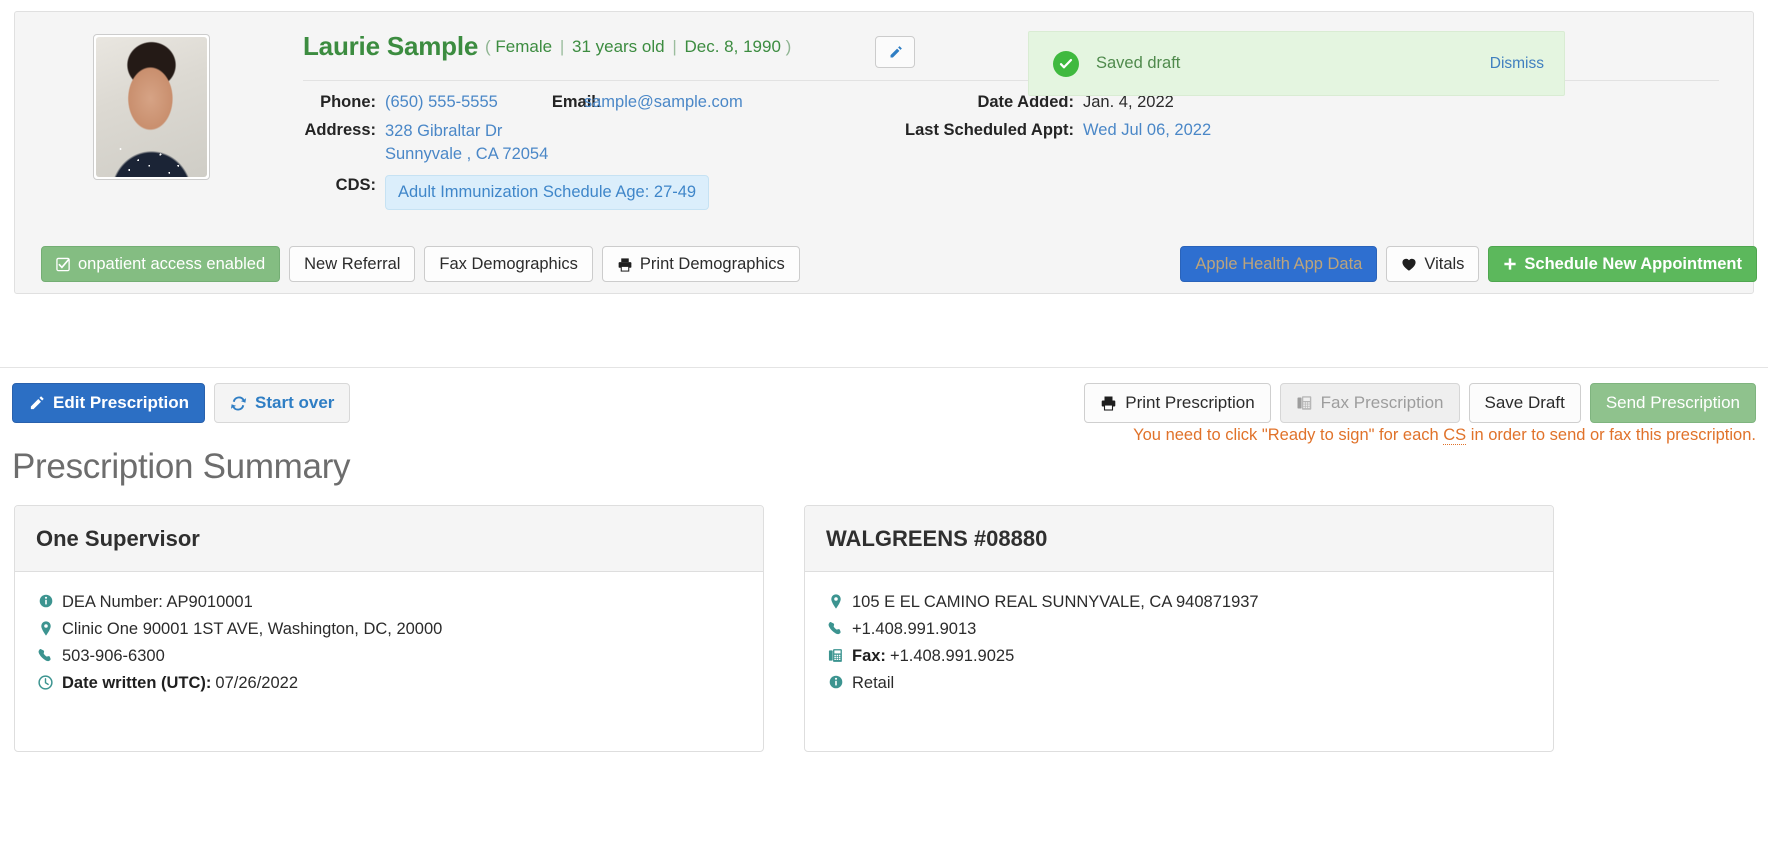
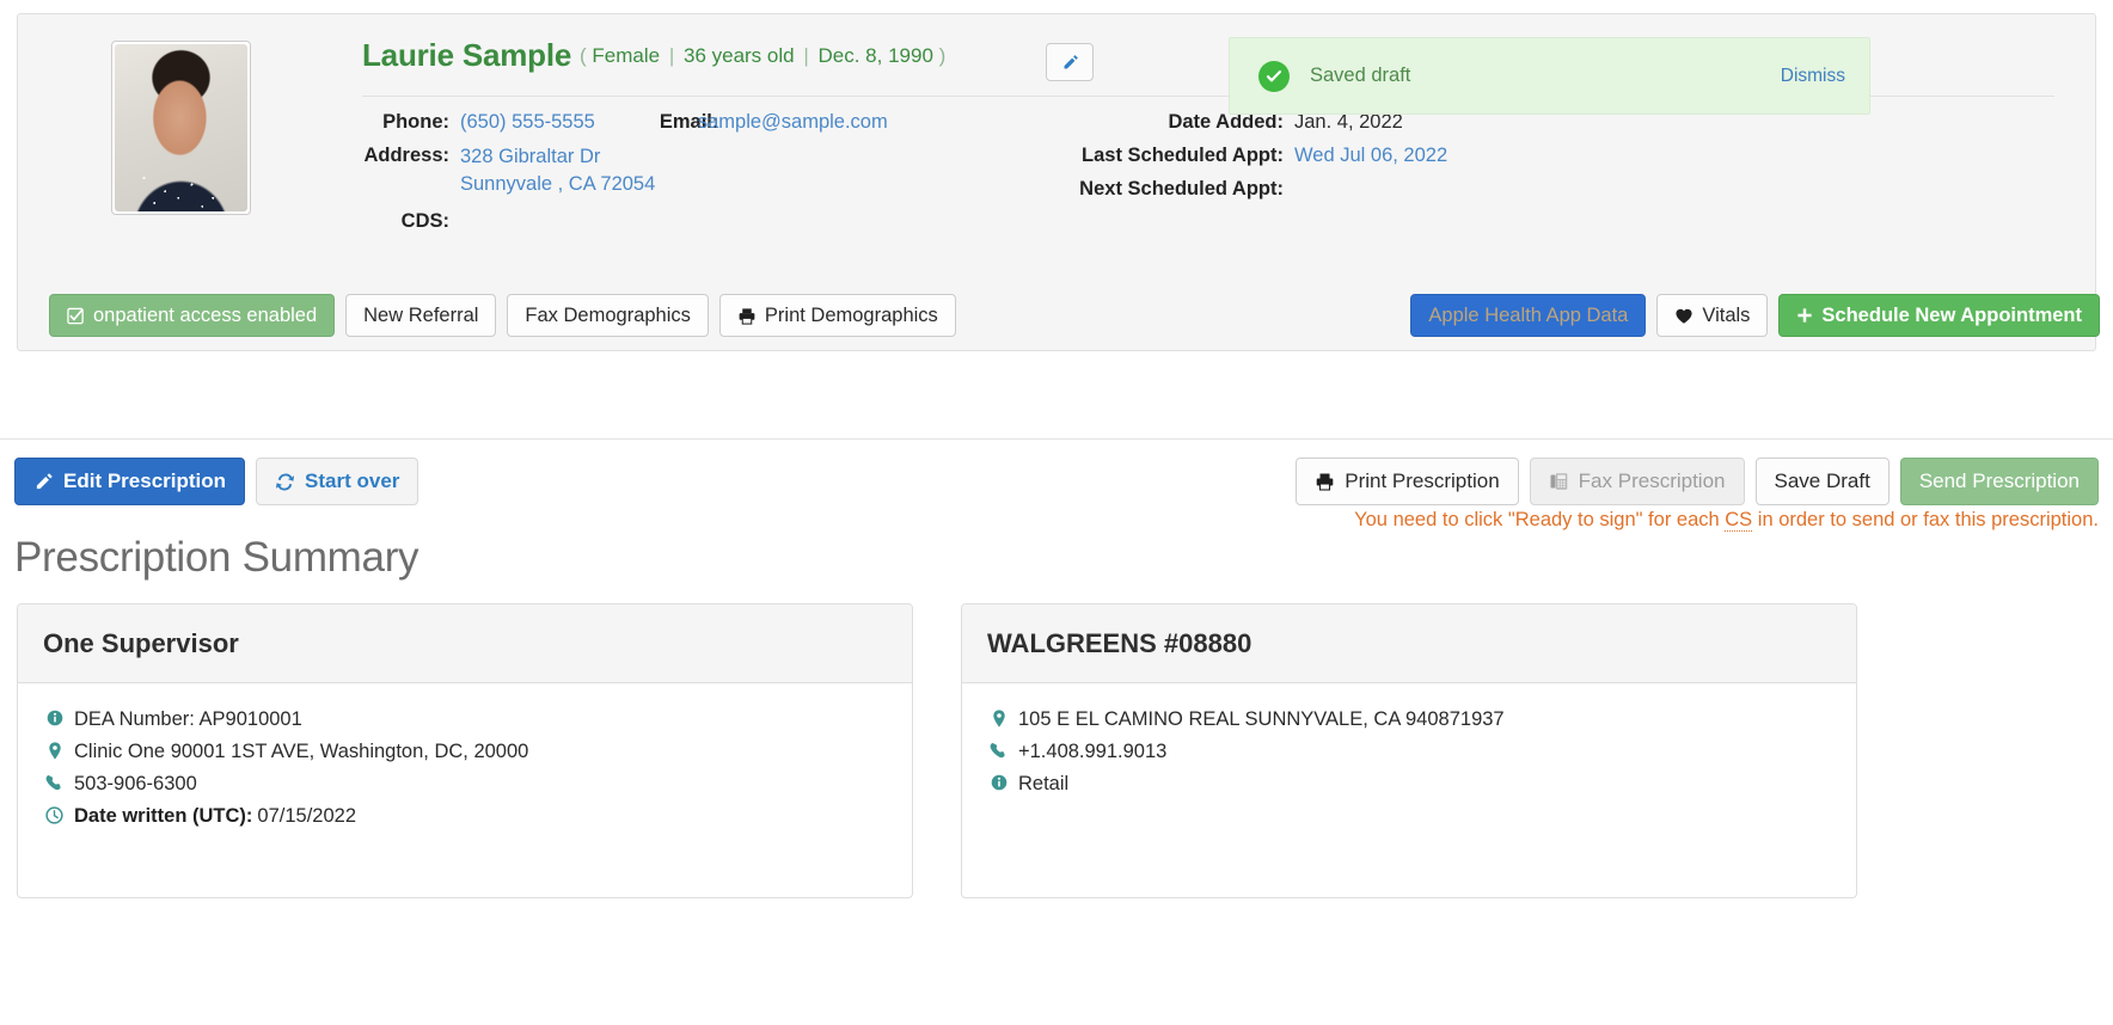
  Laurie Sample
- ( Female | 31 years old | Dec. 8, 1990 )
+ ( Female | 36 years old | Dec. 8, 1990 )
  Phone:
  (650) 555-5555
  Email:
  sample@sample.com
  Address:
  328 Gibraltar Dr
  Sunnyvale , CA 72054
  CDS:
- Adult Immunization Schedule Age: 27-49
  Date Added:
  Jan. 4, 2022
  Last Scheduled Appt:
  Wed Jul 06, 2022
+ Next Scheduled Appt:
  Saved draft
  Dismiss
  onpatient access enabled
  New Referral
  Fax Demographics
  Print Demographics
  Apple Health App Data
  Vitals
  Schedule New Appointment
  Edit Prescription
  Start over
  Print Prescription
  Fax Prescription
  Save Draft
  Send Prescription
  You need to click "Ready to sign" for each CS in order to send or fax this prescription.
  Prescription Summary
  One Supervisor
  DEA Number: AP9010001
  Clinic One 90001 1ST AVE, Washington, DC, 20000
  503-906-6300
- Date written (UTC): 07/26/2022
+ Date written (UTC): 07/15/2022
  WALGREENS #08880
  105 E EL CAMINO REAL SUNNYVALE, CA 940871937
  +1.408.991.9013
- Fax: +1.408.991.9025
  Retail
